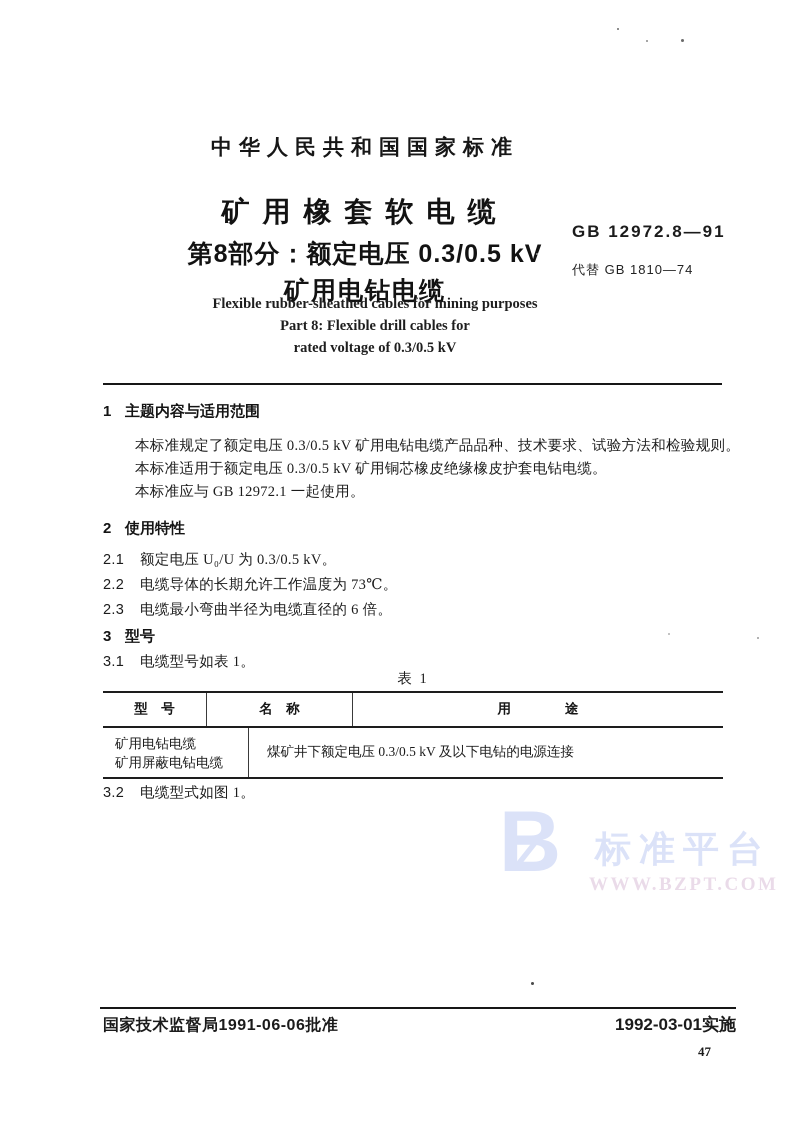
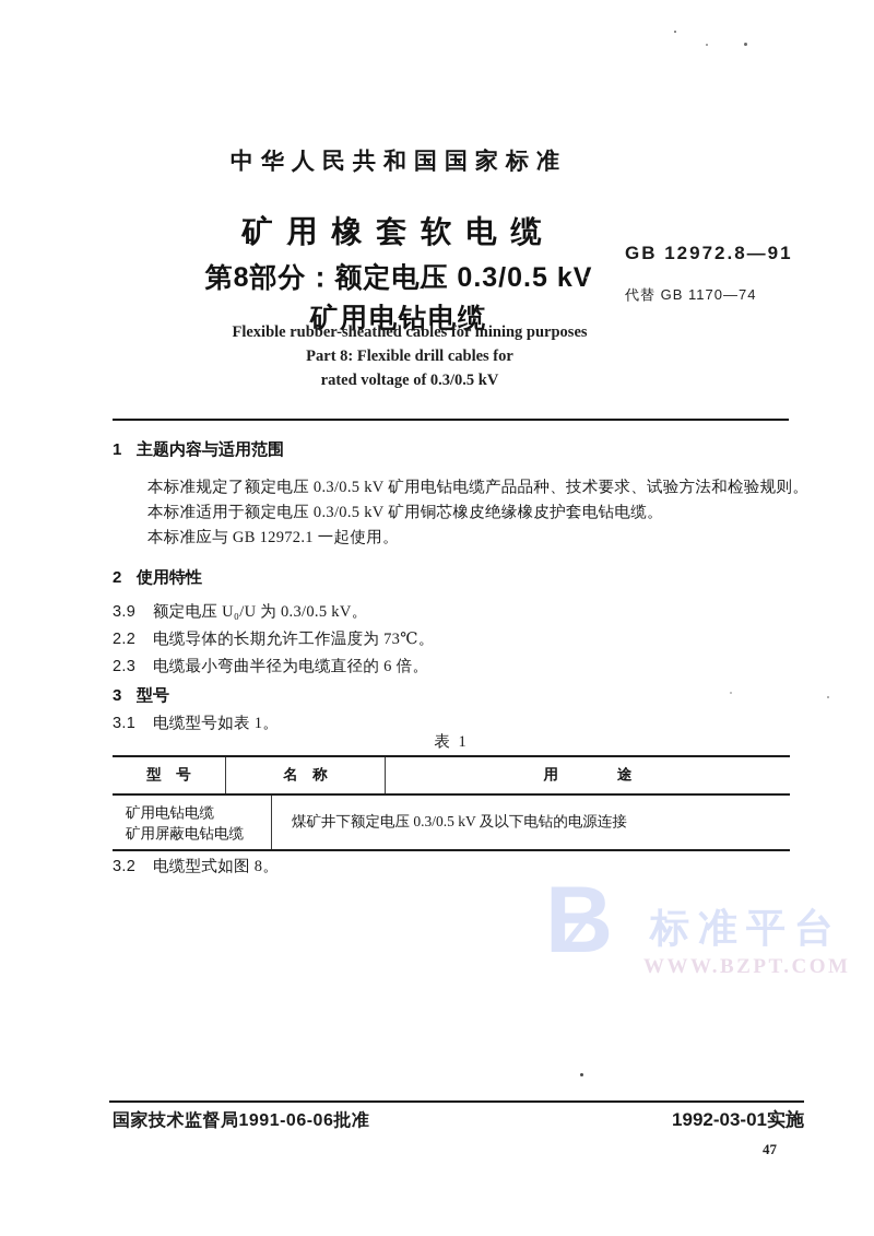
  中华人民共和国国家标准
  矿用橡套软电缆
  第8部分：额定电压 0.3/0.5 kV
  矿用电钻电缆
  GB 12972.8—91
- 代替 GB 1810—74
+ 代替 GB 1170—74
  Flexible rubber-sheathed cables for mining purposes
  Part 8: Flexible drill cables for
  rated voltage of 0.3/0.5 kV
  1 主题内容与适用范围
  本标准规定了额定电压 0.3/0.5 kV 矿用电钻电缆产品品种、技术要求、试验方法和检验规则。
  本标准适用于额定电压 0.3/0.5 kV 矿用铜芯橡皮绝缘橡皮护套电钻电缆。
  本标准应与 GB 12972.1 一起使用。
  2 使用特性
- 2.1 额定电压 U₀/U 为 0.3/0.5 kV。
+ 3.9 额定电压 U₀/U 为 0.3/0.5 kV。
  2.2 电缆导体的长期允许工作温度为 73℃。
  2.3 电缆最小弯曲半径为电缆直径的 6 倍。
  3 型号
  3.1 电缆型号如表 1。
  表 1
  型 号
  名 称
  用 途
  矿用电钻电缆
  矿用屏蔽电钻电缆
  煤矿井下额定电压 0.3/0.5 kV 及以下电钻的电源连接
- 3.2 电缆型式如图 1。
+ 3.2 电缆型式如图 8。
  B
  Z
  标准平台
  WWW.BZPT.COM
  国家技术监督局1991-06-06批准
  1992-03-01实施
  47
